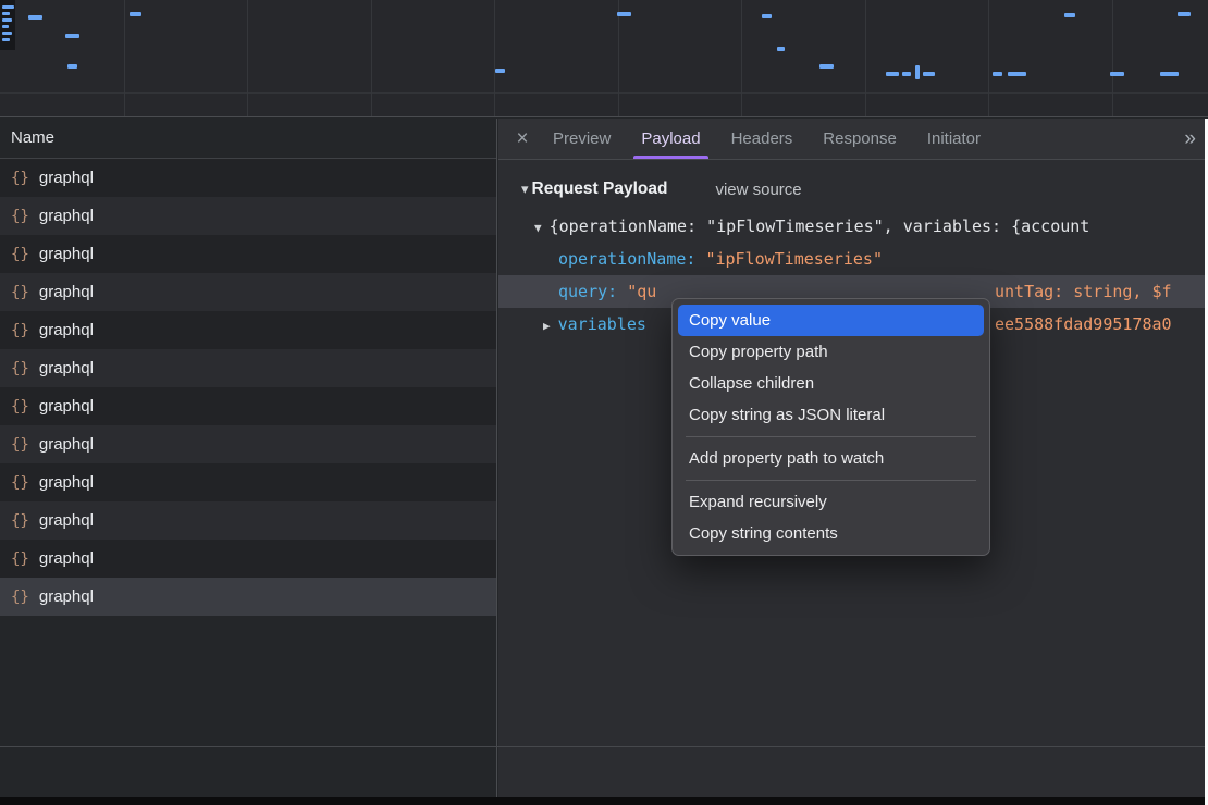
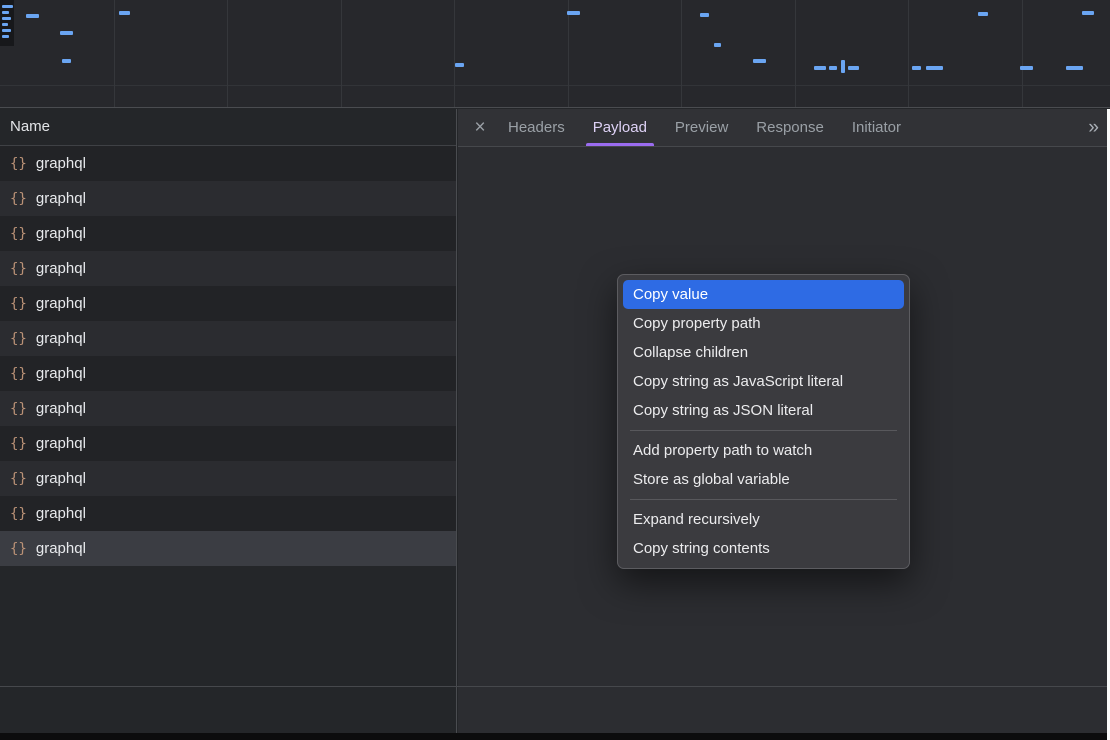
  Name
  {}
  graphql
  {}
  graphql
  {}
  graphql
  {}
  graphql
  {}
  graphql
  {}
  graphql
  {}
  graphql
  {}
  graphql
  {}
  graphql
  {}
  graphql
  {}
  graphql
  {}
  graphql
  ×
- Preview
+ Headers
  Payload
- Headers
+ Preview
  Response
  Initiator
  »
- ▾
- Request Payload
- view source
- ▼ {operationName: "ipFlowTimeseries", variables: {account
- operationName: "ipFlowTimeseries"
- query: "qu
- untTag: string, $f
- ▶ variables
- ee5588fdad995178a0
  Copy value
  Copy property path
  Collapse children
+ Copy string as JavaScript literal
  Copy string as JSON literal
  Add property path to watch
+ Store as global variable
  Expand recursively
  Copy string contents
